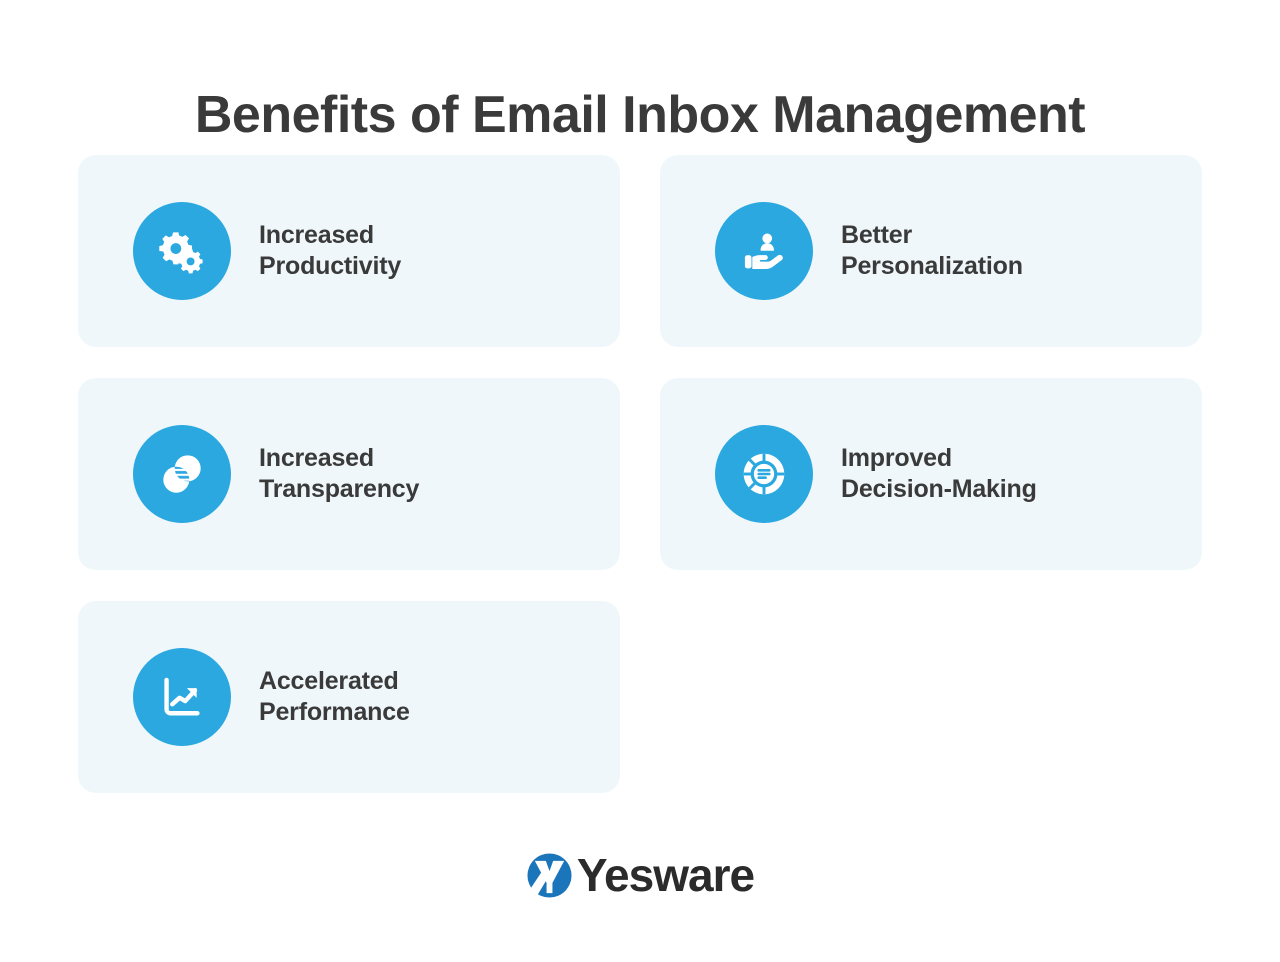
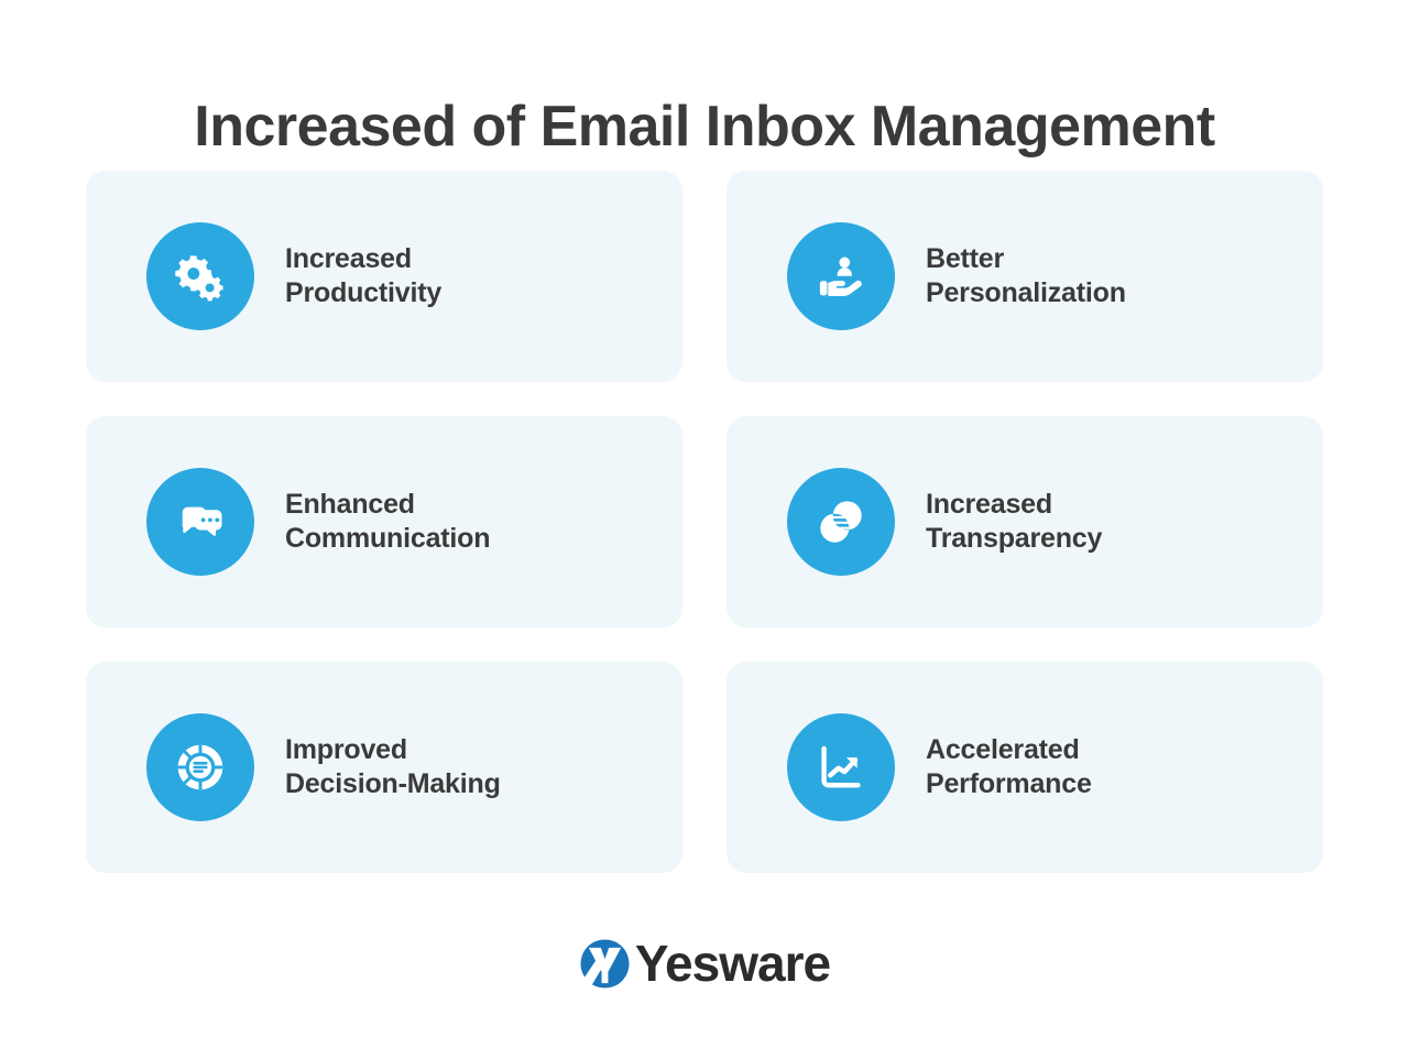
- Benefits of Email Inbox Management
+ Increased of Email Inbox Management
  Increased
  Productivity
  Better
  Personalization
+ Enhanced
+ Communication
  Increased
  Transparency
  Improved
  Decision-Making
  Accelerated
  Performance
  Yesware
